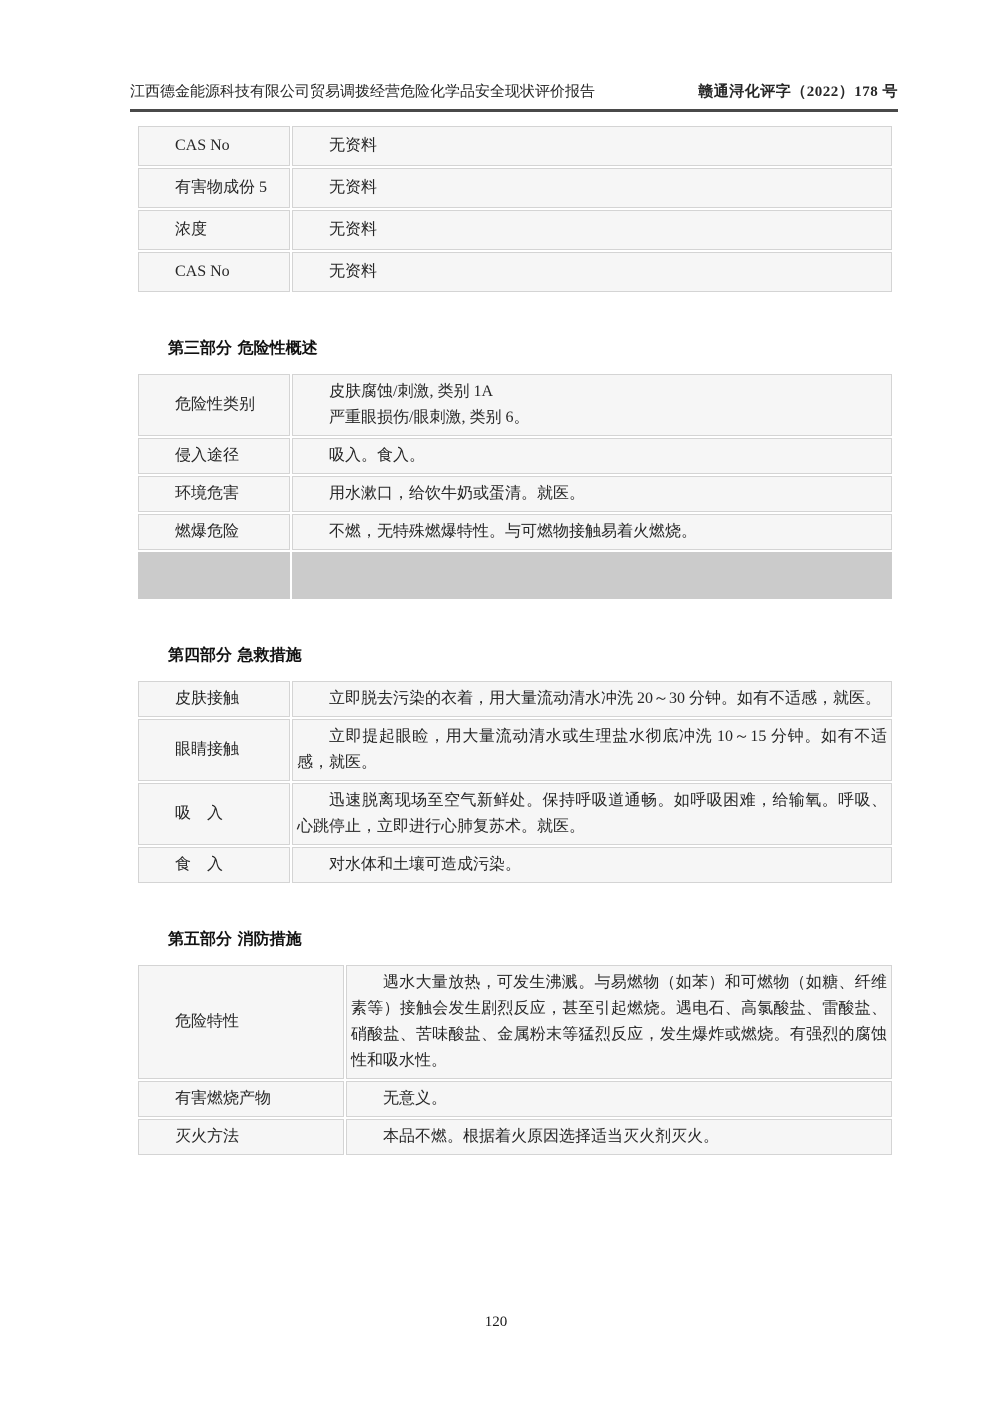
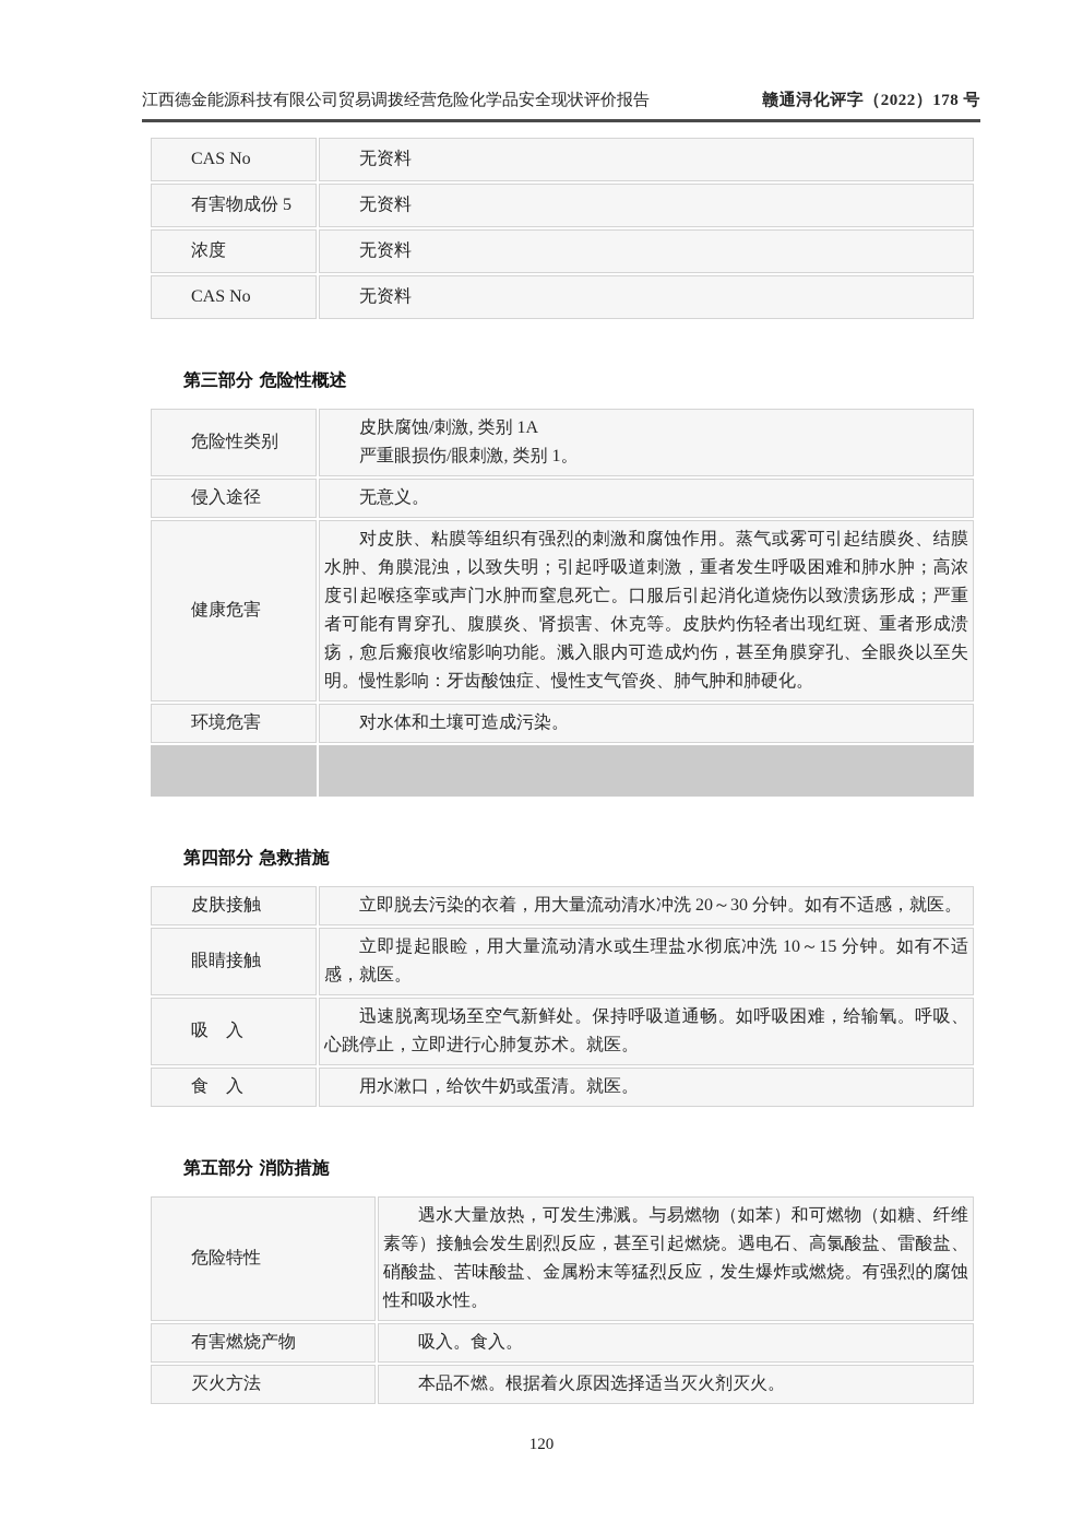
  江西德金能源科技有限公司贸易调拨经营危险化学品安全现状评价报告
  赣通浔化评字（2022）178 号
  CAS No	无资料
  有害物成份 5	无资料
  浓度	无资料
  CAS No	无资料
  第三部分 危险性概述
- 危险性类别	皮肤腐蚀/刺激, 类别 1A严重眼损伤/眼刺激, 类别 6。
+ 危险性类别	皮肤腐蚀/刺激, 类别 1A严重眼损伤/眼刺激, 类别 1。
- 侵入途径	吸入。食入。
+ 侵入途径	无意义。
+ 健康危害	对皮肤、粘膜等组织有强烈的刺激和腐蚀作用。蒸气或雾可引起结膜炎、结膜水肿、角膜混浊，以致失明；引起呼吸道刺激，重者发生呼吸困难和肺水肿；高浓度引起喉痉挛或声门水肿而窒息死亡。口服后引起消化道烧伤以致溃疡形成；严重者可能有胃穿孔、腹膜炎、肾损害、休克等。皮肤灼伤轻者出现红斑、重者形成溃疡，愈后瘢痕收缩影响功能。溅入眼内可造成灼伤，甚至角膜穿孔、全眼炎以至失明。慢性影响：牙齿酸蚀症、慢性支气管炎、肺气肿和肺硬化。
- 环境危害	用水漱口，给饮牛奶或蛋清。就医。
+ 环境危害	对水体和土壤可造成污染。
- 燃爆危险	不燃，无特殊燃爆特性。与可燃物接触易着火燃烧。
  第四部分 急救措施
  皮肤接触	立即脱去污染的衣着，用大量流动清水冲洗 20～30 分钟。如有不适感，就医。
  眼睛接触	立即提起眼睑，用大量流动清水或生理盐水彻底冲洗 10～15 分钟。如有不适感，就医。
  吸 入	迅速脱离现场至空气新鲜处。保持呼吸道通畅。如呼吸困难，给输氧。呼吸、心跳停止，立即进行心肺复苏术。就医。
- 食 入	对水体和土壤可造成污染。
+ 食 入	用水漱口，给饮牛奶或蛋清。就医。
  第五部分 消防措施
  危险特性	遇水大量放热，可发生沸溅。与易燃物（如苯）和可燃物（如糖、纤维素等）接触会发生剧烈反应，甚至引起燃烧。遇电石、高氯酸盐、雷酸盐、硝酸盐、苦味酸盐、金属粉末等猛烈反应，发生爆炸或燃烧。有强烈的腐蚀性和吸水性。
- 有害燃烧产物	无意义。
+ 有害燃烧产物	吸入。食入。
  灭火方法	本品不燃。根据着火原因选择适当灭火剂灭火。
  120
